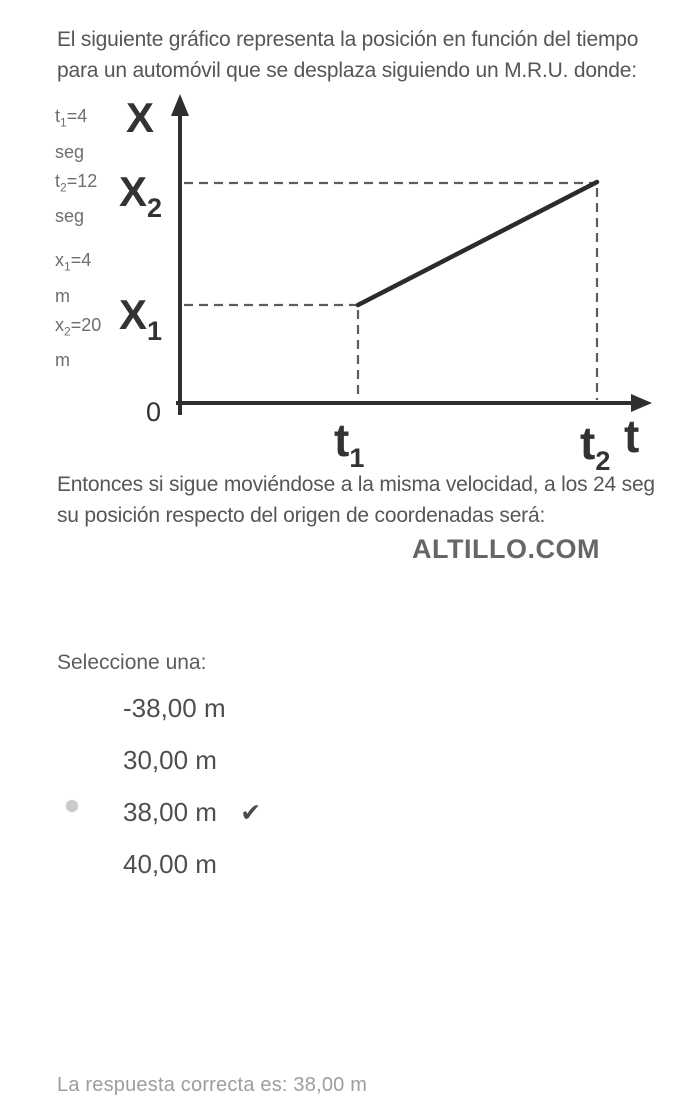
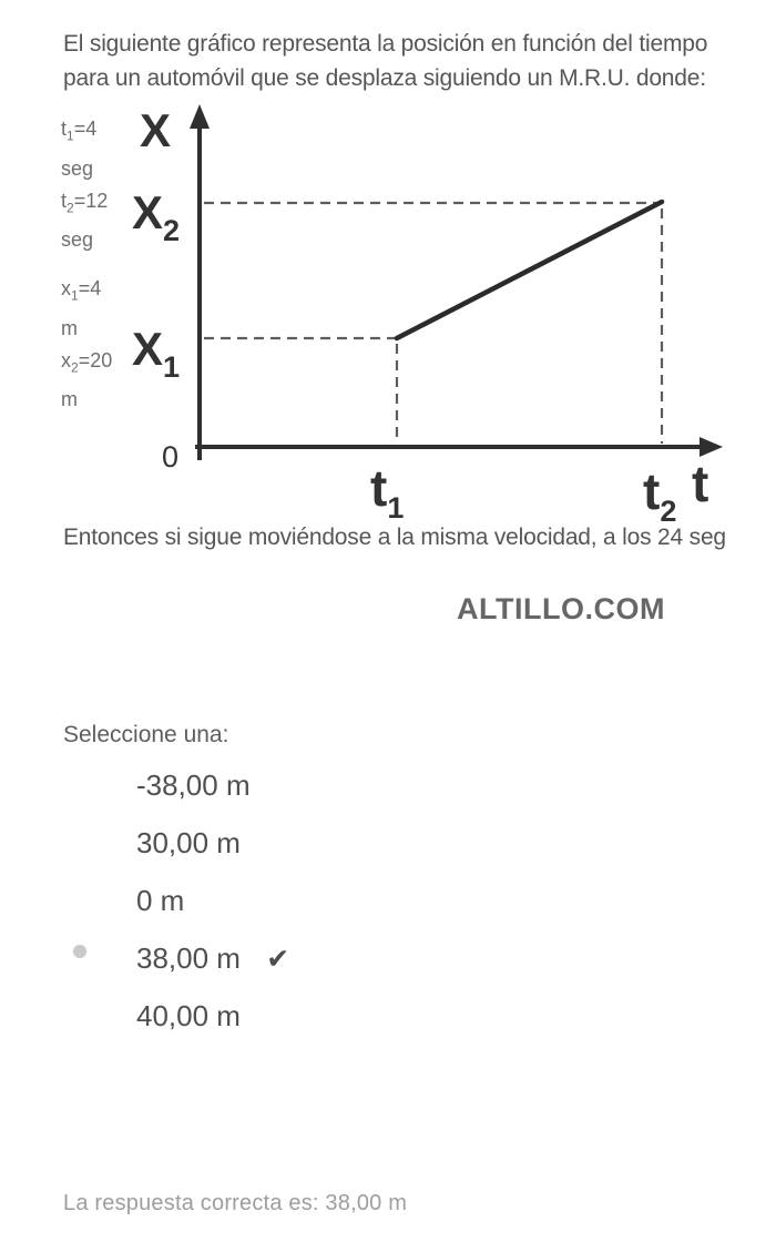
  El siguiente gráfico representa la posición en función del tiempo
  para un automóvil que se desplaza siguiendo un M.R.U. donde:
  t1=4
  seg
  t2=12
  seg
  x1=4
  m
  x2=20
  m
  X
  X2
  X1
  0
  t1
  t2
  t
  Entonces si sigue moviéndose a la misma velocidad, a los 24 seg
- su posición respecto del origen de coordenadas será:
  ALTILLO.COM
  Seleccione una:
  -38,00 m
  30,00 m
+ 0 m
  38,00 m ✔
  40,00 m
  La respuesta correcta es: 38,00 m
